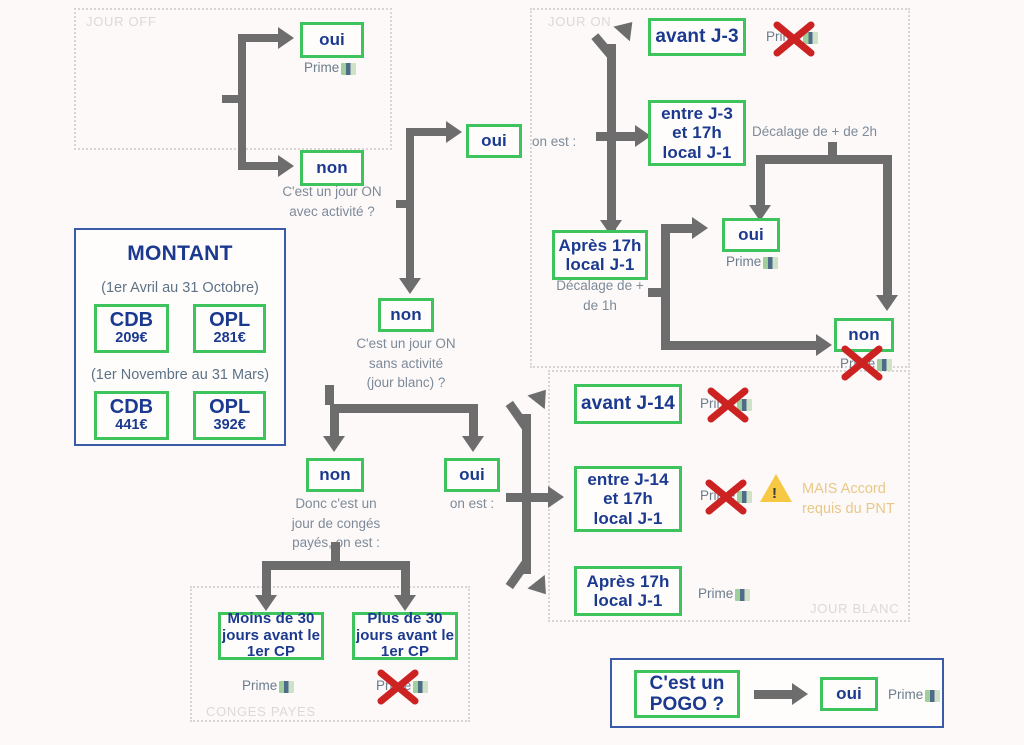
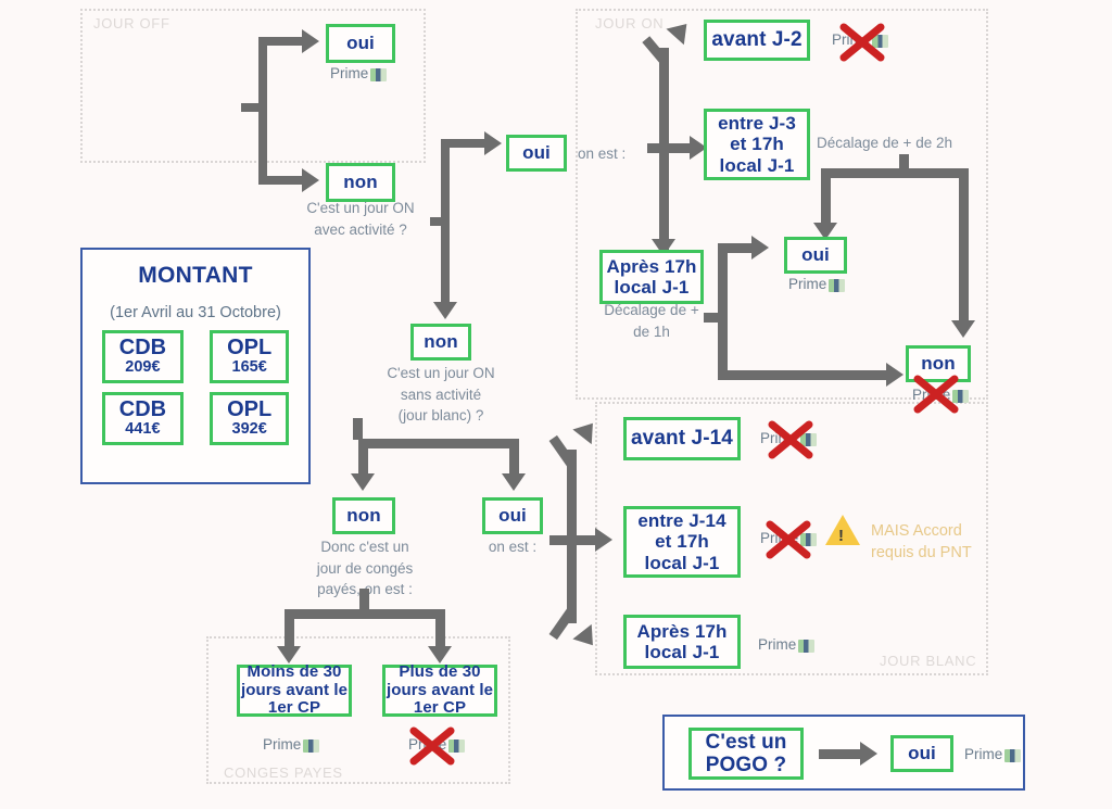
  JOUR OFF
  JOUR ON
  JOUR BLANC
  CONGES PAYES
  oui
  Prime
  non
  C'est un jour ON
  avec activité ?
  oui
  on est :
  non
  C'est un jour ON
  sans activité
  (jour blanc) ?
- avant J-3
+ avant J-2
  entre J-3
  et 17h
  local J-1
  Après 17h
  local J-1
  Décalage de +
  de 1h
  Décalage de + de 2h
  oui
  Prime
  non
  Prie
  MONTANT
  (1er Avril au 31 Octobre)
  CDB
  209€
  OPL
- 281€
+ 165€
- (1er Novembre au 31 Mars)
  CDB
  441€
  OPL
  392€
  non
  Donc c'est un
  jour de congés
  payés,n est :
  oui
  on est :
  Moins de 30
  jours avant le
  1er CP
  Prime
  Plus de 30
  jours avant le
  1er CP
  avant J-14
  entre J-14
  et 17h
  local J-1
  !
  MAIS Accord
  requis du PNT
  Après 17h
  local J-1
  Prime
  C'est un
  POGO ?
  oui
  Prime
